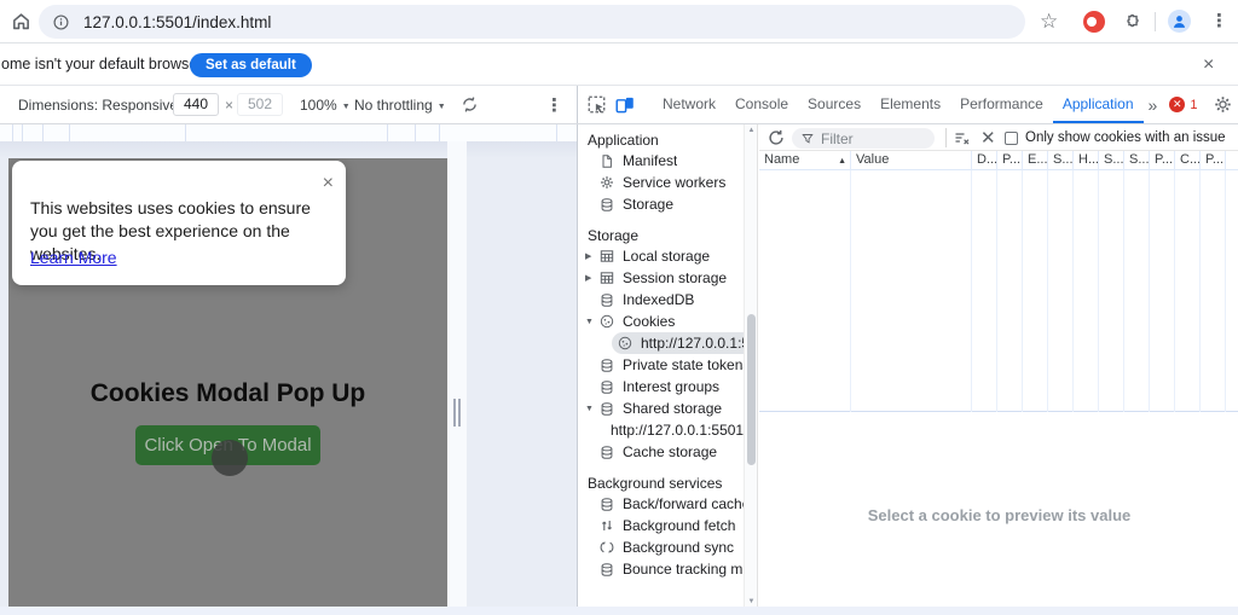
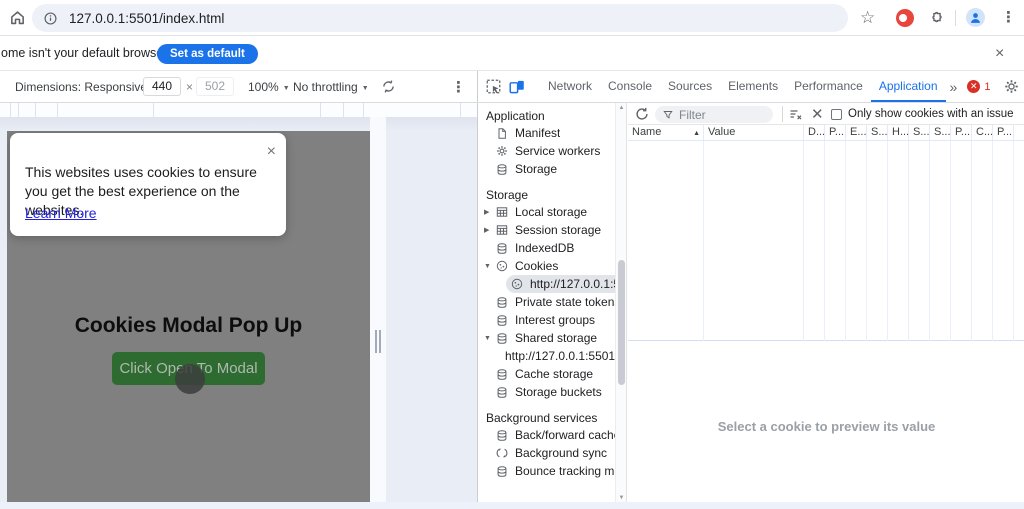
  127.0.0.1:5501/index.html
  ☆
  ⋮
  ome isn't your default brows
  Set as default
  ×
  Dimensions: Responsiv
  440
  ×
  502
  100%
  No throttling
  ⋮
  Network
  Console
  Sources
  Elements
  Performance
  Application
  »
  ✕
  1
  ×
  This websites uses cookies to ensure you get the best experience on the websites.
  Learn More
  Cookies Modal Pop Up
  Click Open To Modal
  Application
  Manifest
  Service workers
  Storage
  Storage
  Local storage
  Session storage
  IndexedDB
  Cookies
  http://127.0.0.1:
  Private state token
  Interest groups
  Shared storage
  http://127.0.0.1:5501
  Cache storage
+ Storage buckets
  Background services
  Back/forward cach
- Background fetch
  Background sync
  Bounce tracking m
  Filter
  ✕
  Only show cookies with an issue
  Name
  Value
  D...
  P...
  E...
  S...
  H...
  S...
  S...
  P...
  C...
  P...
  Select a cookie to preview its value
